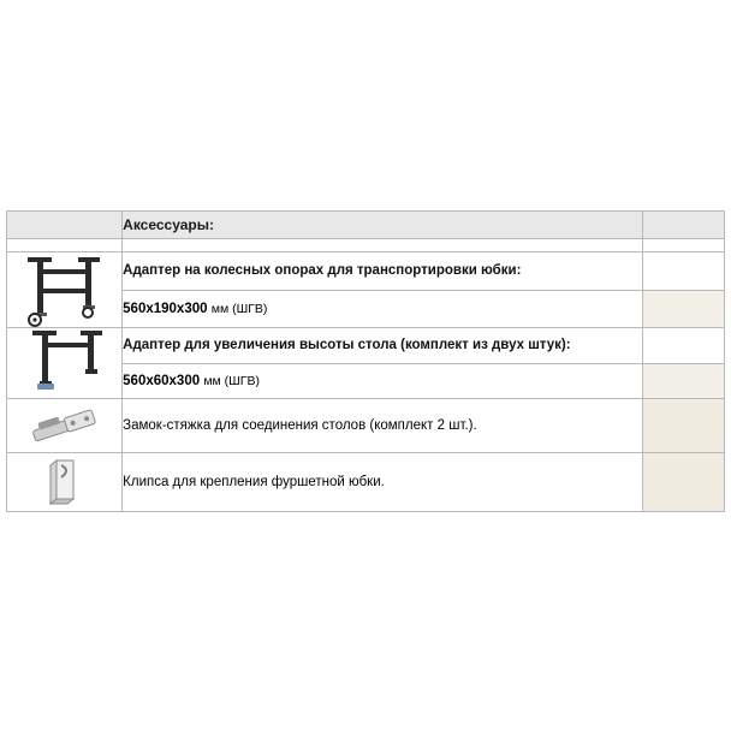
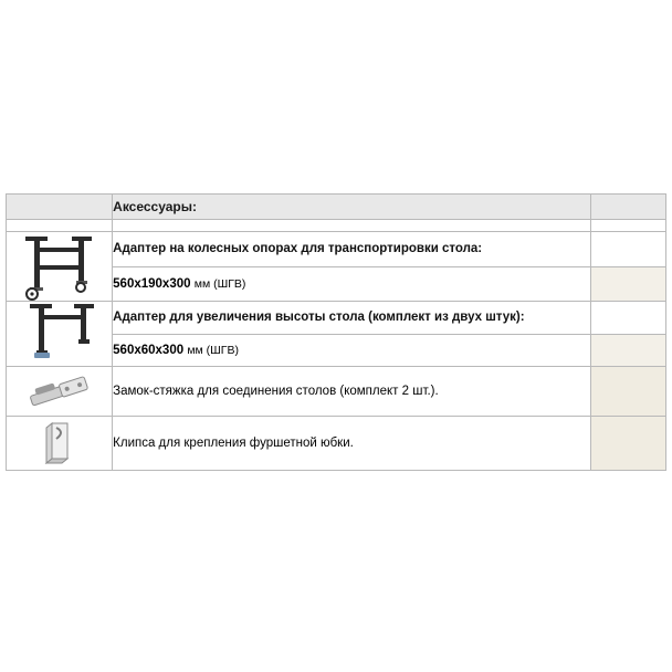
  	Аксессуары:
- 	Адаптер на колесных опорах для транспортировки юбки:
+ 	Адаптер на колесных опорах для транспортировки стола:
  560х190х300 мм (ШГВ)
  	Адаптер для увеличения высоты стола (комплект из двух штук):
  560х60х300 мм (ШГВ)
  	Замок-стяжка для соединения столов (комплект 2 шт.).
  	Клипса для крепления фуршетной юбки.
